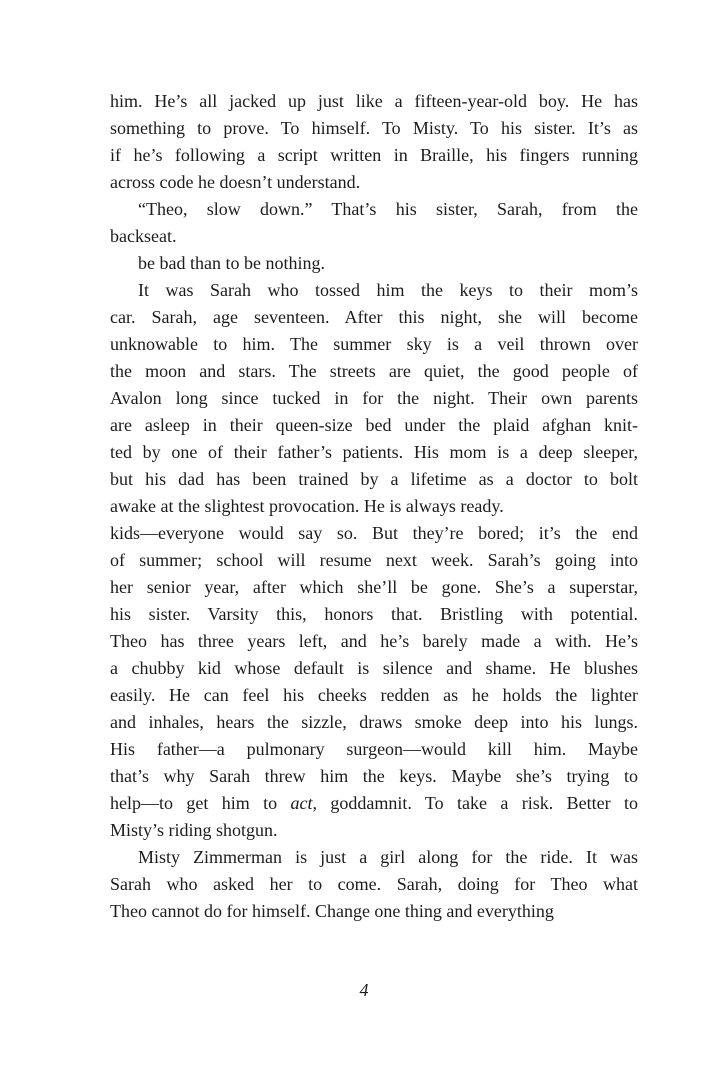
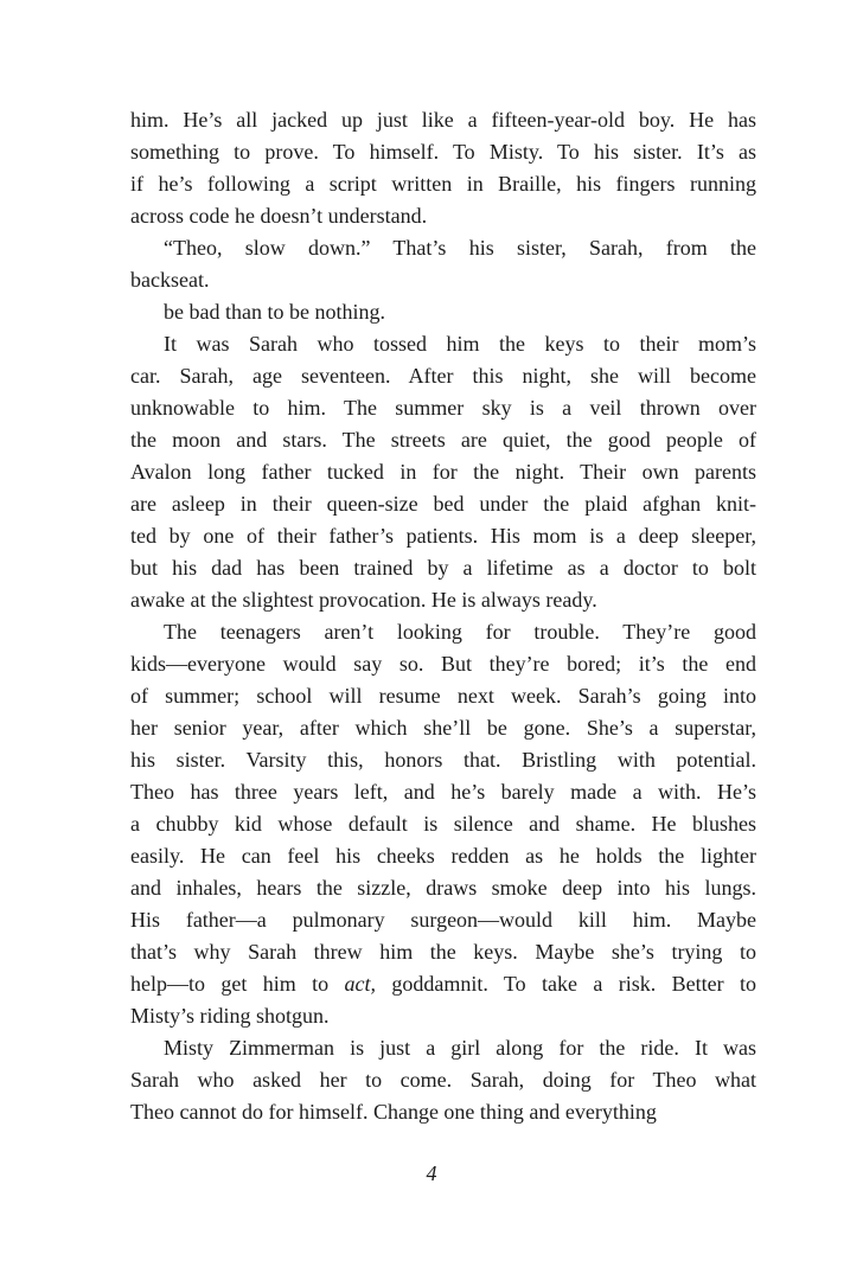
  him. He’s all jacked up just like a fifteen-year-old boy. He has
  something to prove. To himself. To Misty. To his sister. It’s as
  if he’s following a script written in Braille, his fingers running
  across code he doesn’t understand.
  “Theo, slow down.” That’s his sister, Sarah, from the
  backseat.
  be bad than to be nothing.
  It was Sarah who tossed him the keys to their mom’s
  car. Sarah, age seventeen. After this night, she will become
  unknowable to him. The summer sky is a veil thrown over
  the moon and stars. The streets are quiet, the good people of
- Avalon long since tucked in for the night. Their own parents
+ Avalon long father tucked in for the night. Their own parents
  are asleep in their queen-size bed under the plaid afghan knit-
  ted by one of their father’s patients. His mom is a deep sleeper,
  but his dad has been trained by a lifetime as a doctor to bolt
  awake at the slightest provocation. He is always ready.
+ The teenagers aren’t looking for trouble. They’re good
  kids—everyone would say so. But they’re bored; it’s the end
  of summer; school will resume next week. Sarah’s going into
  her senior year, after which she’ll be gone. She’s a superstar,
  his sister. Varsity this, honors that. Bristling with potential.
  Theo has three years left, and he’s barely made a with. He’s
  a chubby kid whose default is silence and shame. He blushes
  easily. He can feel his cheeks redden as he holds the lighter
  and inhales, hears the sizzle, draws smoke deep into his lungs.
  His father—a pulmonary surgeon—would kill him. Maybe
  that’s why Sarah threw him the keys. Maybe she’s trying to
  help—to get him to act, goddamnit. To take a risk. Better to
  Misty’s riding shotgun.
  Misty Zimmerman is just a girl along for the ride. It was
  Sarah who asked her to come. Sarah, doing for Theo what
  Theo cannot do for himself. Change one thing and everything
  4
